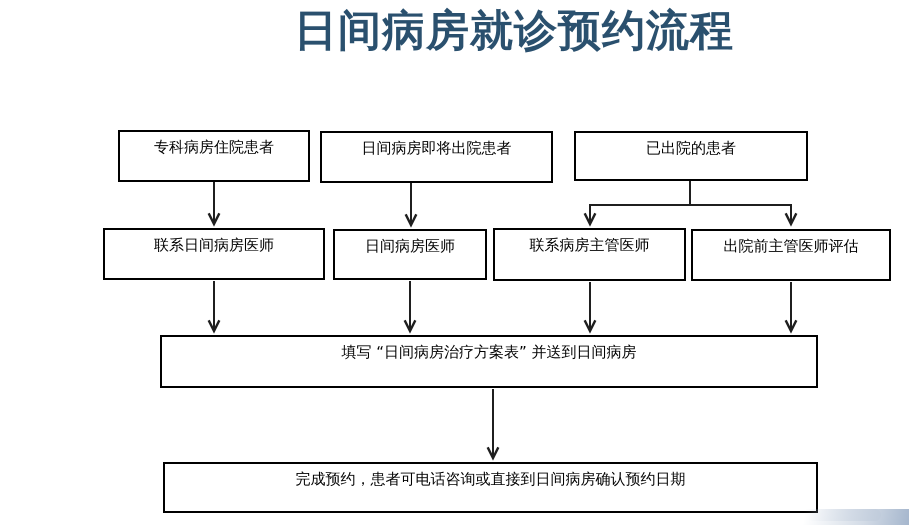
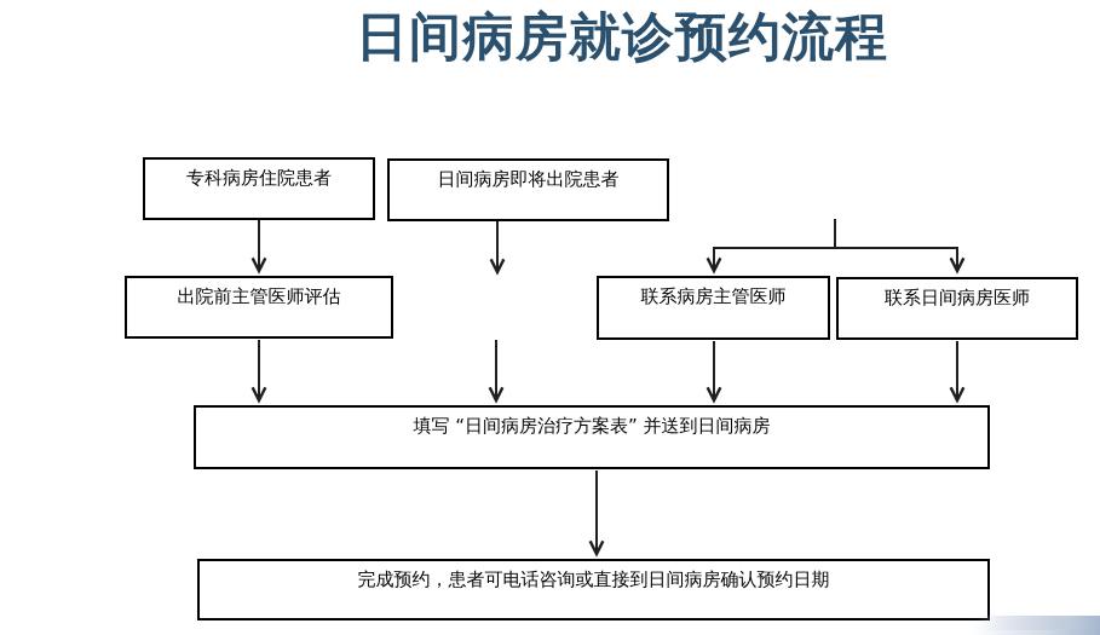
  日间病房就诊预约流程
  专科病房住院患者
  日间病房即将出院患者
- 已出院的患者
- 联系日间病房医师
+ 出院前主管医师评估
- 日间病房医师
  联系病房主管医师
- 出院前主管医师评估
+ 联系日间病房医师
  填写 “日间病房治疗方案表” 并送到日间病房
  完成预约，患者可电话咨询或直接到日间病房确认预约日期
